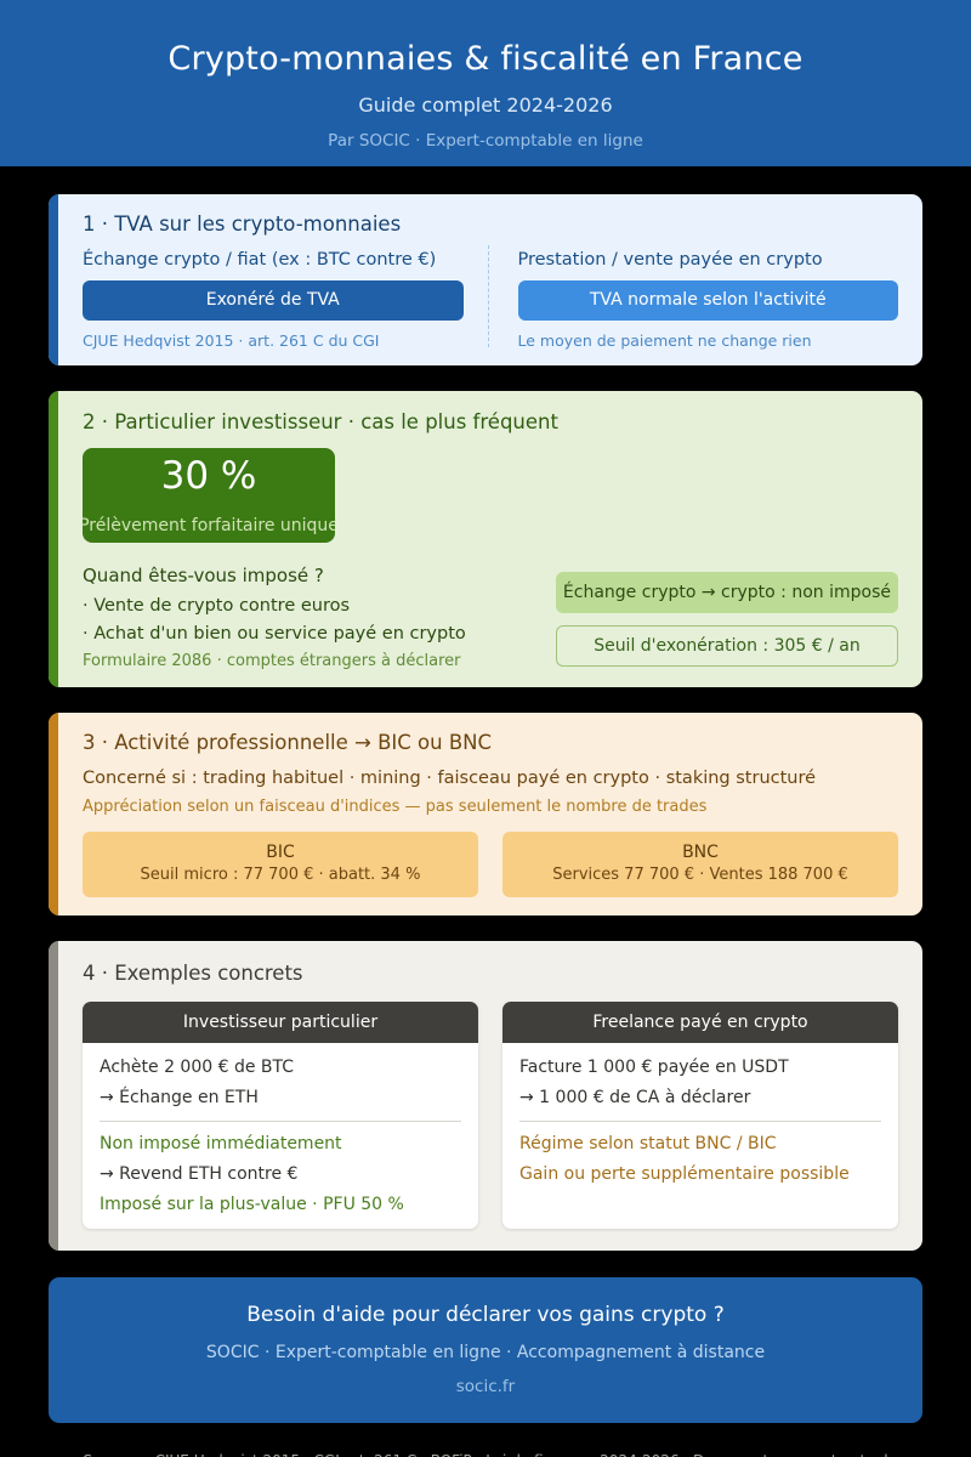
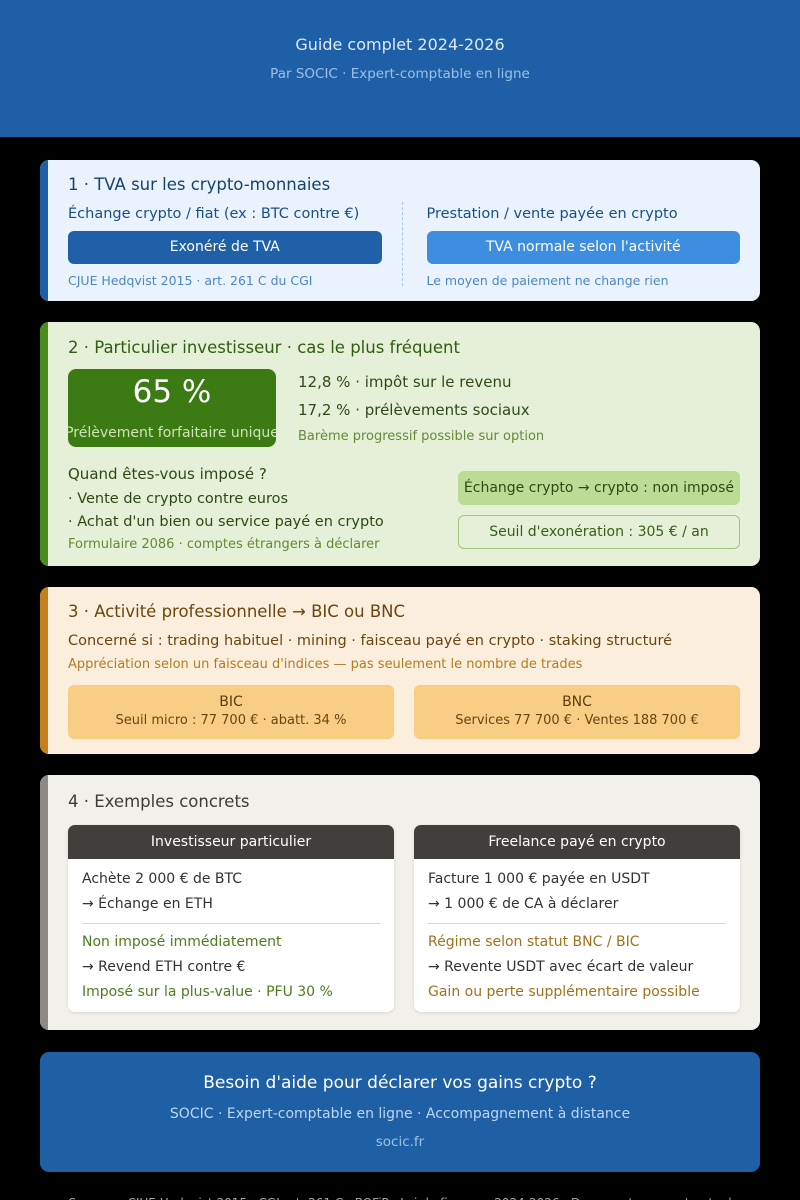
- Crypto-monnaies & fiscalité en France
  Guide complet 2024-2026
  Par SOCIC · Expert-comptable en ligne
  1 · TVA sur les crypto-monnaies
  Échange crypto / fiat (ex : BTC contre €)
  Exonéré de TVA
  CJUE Hedqvist 2015 · art. 261 C du CGI
  Prestation / vente payée en crypto
  TVA normale selon l'activité
  Le moyen de paiement ne change rien
  2 · Particulier investisseur · cas le plus fréquent
- 30 %
+ 65 %
  Prélèvement forfaitaire unique
+ 12,8 % · impôt sur le revenu
+ 17,2 % · prélèvements sociaux
+ Barème progressif possible sur option
  Quand êtes-vous imposé ?
  · Vente de crypto contre euros
  · Achat d'un bien ou service payé en crypto
  Formulaire 2086 · comptes étrangers à déclarer
  Échange crypto → crypto : non imposé
  Seuil d'exonération : 305 € / an
  3 · Activité professionnelle → BIC ou BNC
  Concerné si : trading habituel · mining · faisceau payé en crypto · staking structuré
  Appréciation selon un faisceau d'indices — pas seulement le nombre de trades
  BIC
  Seuil micro : 77 700 € · abatt. 34 %
  BNC
  Services 77 700 € · Ventes 188 700 €
  4 · Exemples concrets
  Investisseur particulier
  Achète 2 000 € de BTC
  → Échange en ETH
  Non imposé immédiatement
  → Revend ETH contre €
- Imposé sur la plus-value · PFU 50 %
+ Imposé sur la plus-value · PFU 30 %
  Freelance payé en crypto
  Facture 1 000 € payée en USDT
  → 1 000 € de CA à déclarer
  Régime selon statut BNC / BIC
+ → Revente USDT avec écart de valeur
  Gain ou perte supplémentaire possible
  Besoin d'aide pour déclarer vos gains crypto ?
  SOCIC · Expert-comptable en ligne · Accompagnement à distance
  socic.fr
